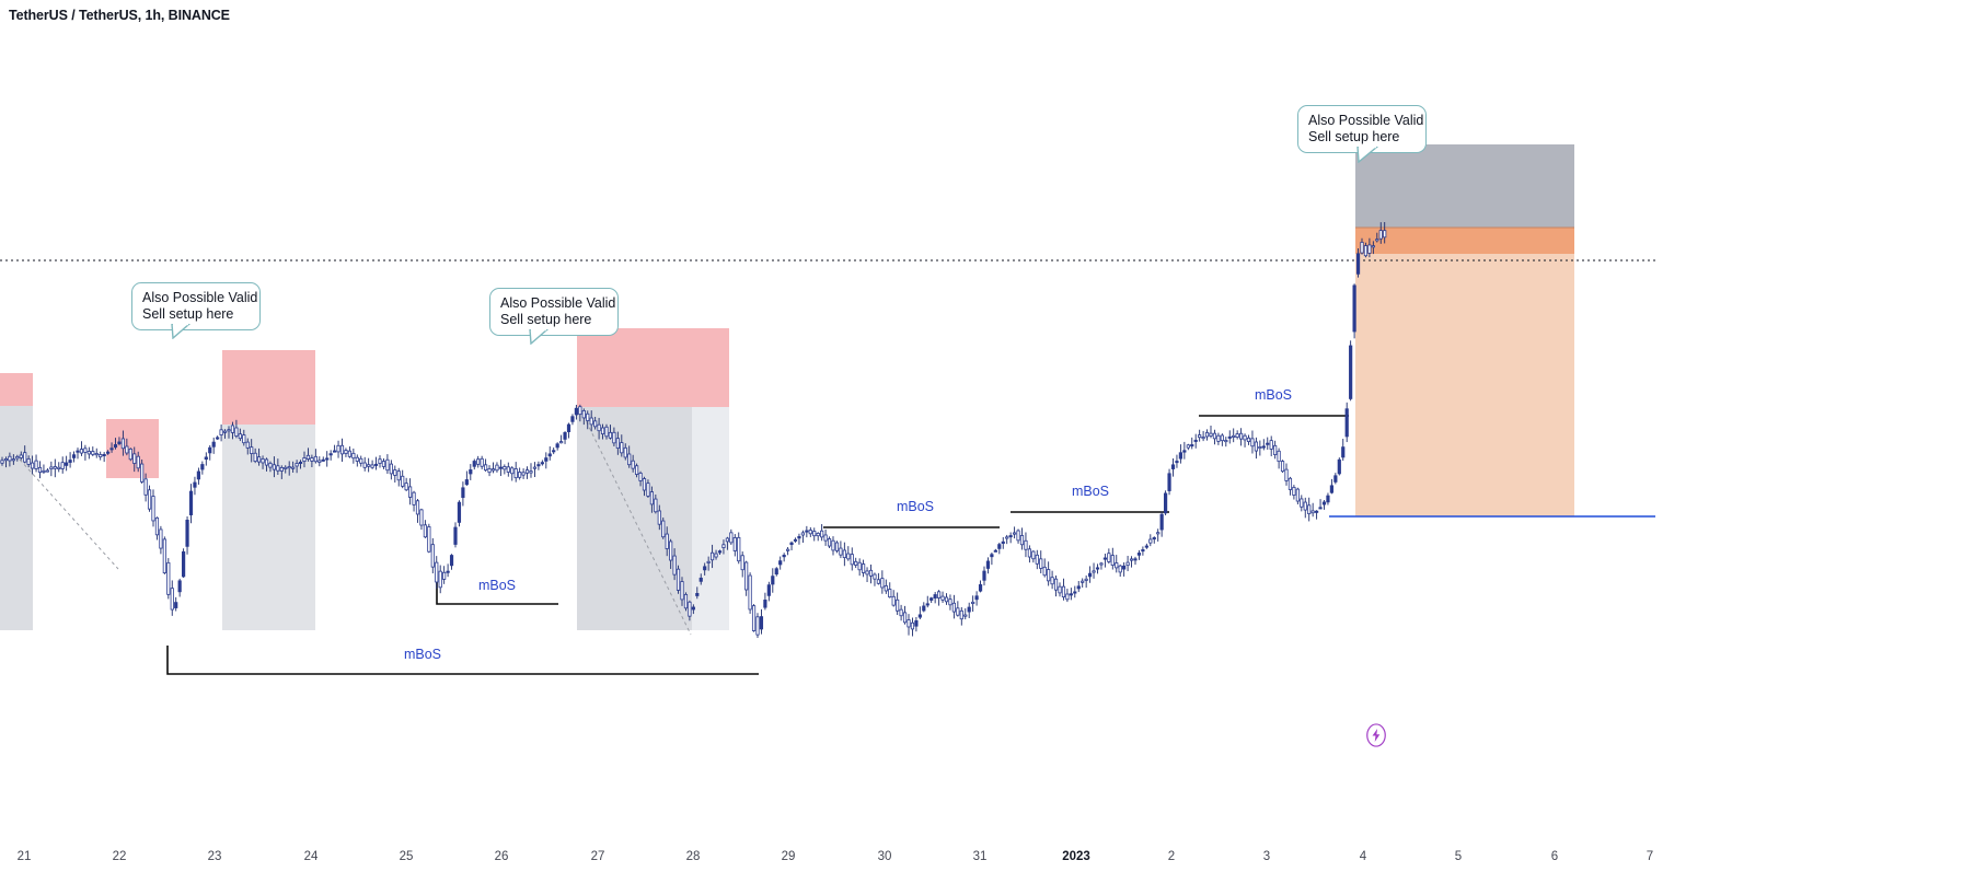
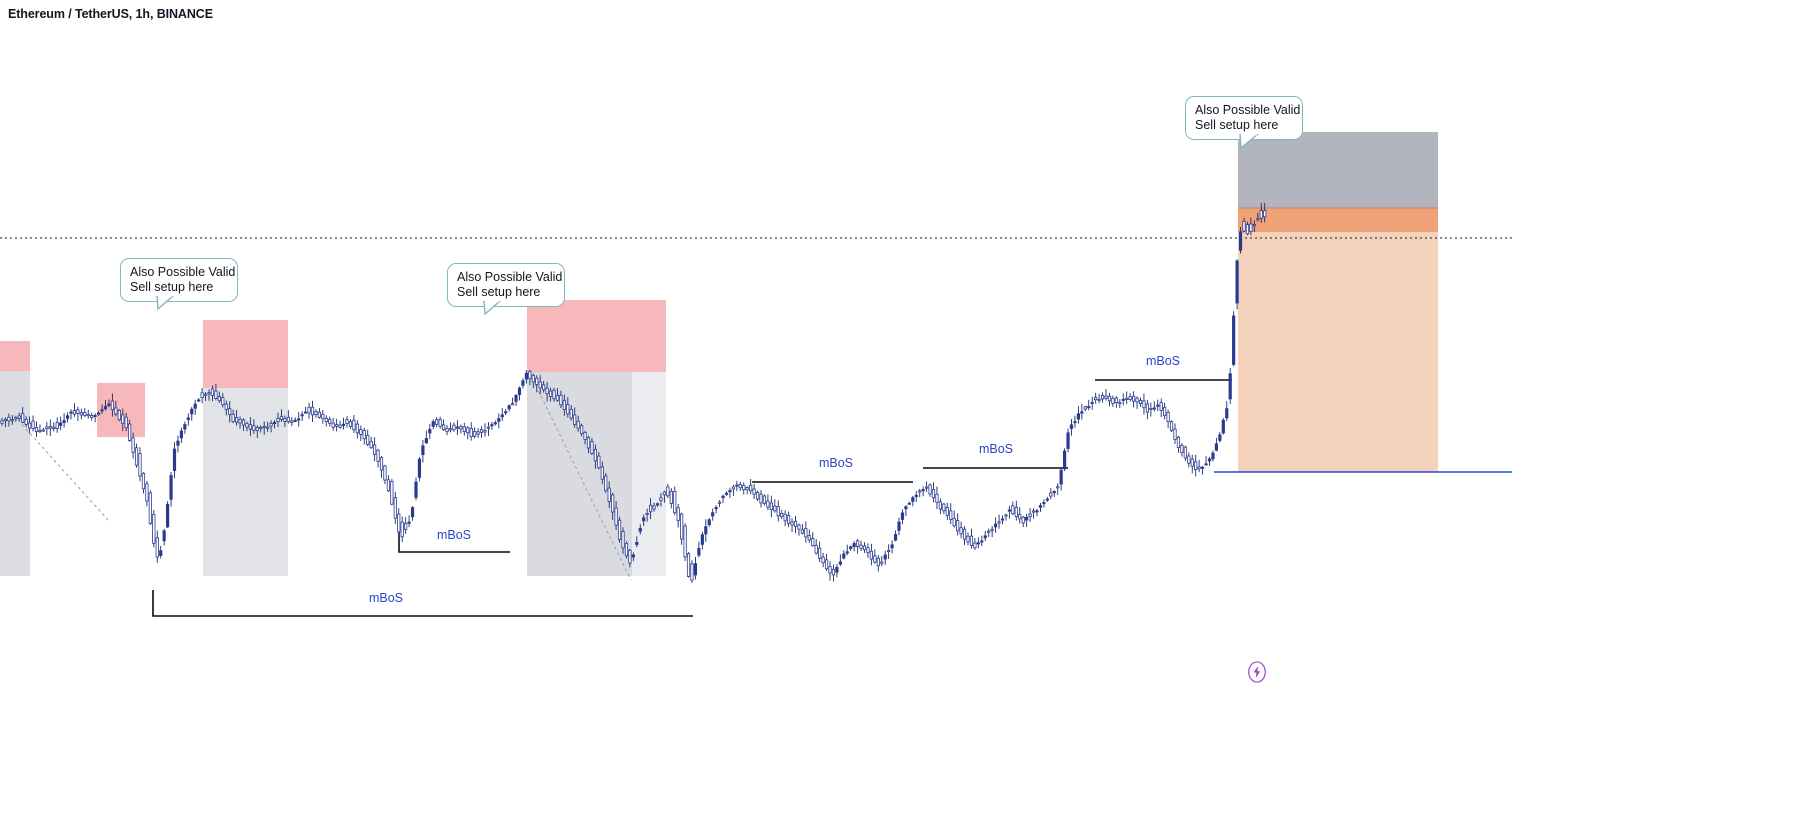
- TetherUS / TetherUS, 1h, BINANCE
+ Ethereum / TetherUS, 1h, BINANCE
  mBoS
  mBoS
  mBoS
  mBoS
  mBoS
  Also Possible Valid
  Sell setup here
  Also Possible Valid
  Sell setup here
  Also Possible Valid
  Sell setup here
- 21
- 22
- 23
- 24
- 25
- 26
- 27
- 28
- 29
- 30
- 31
- 2023
- 2
- 3
- 4
- 5
- 6
- 7
